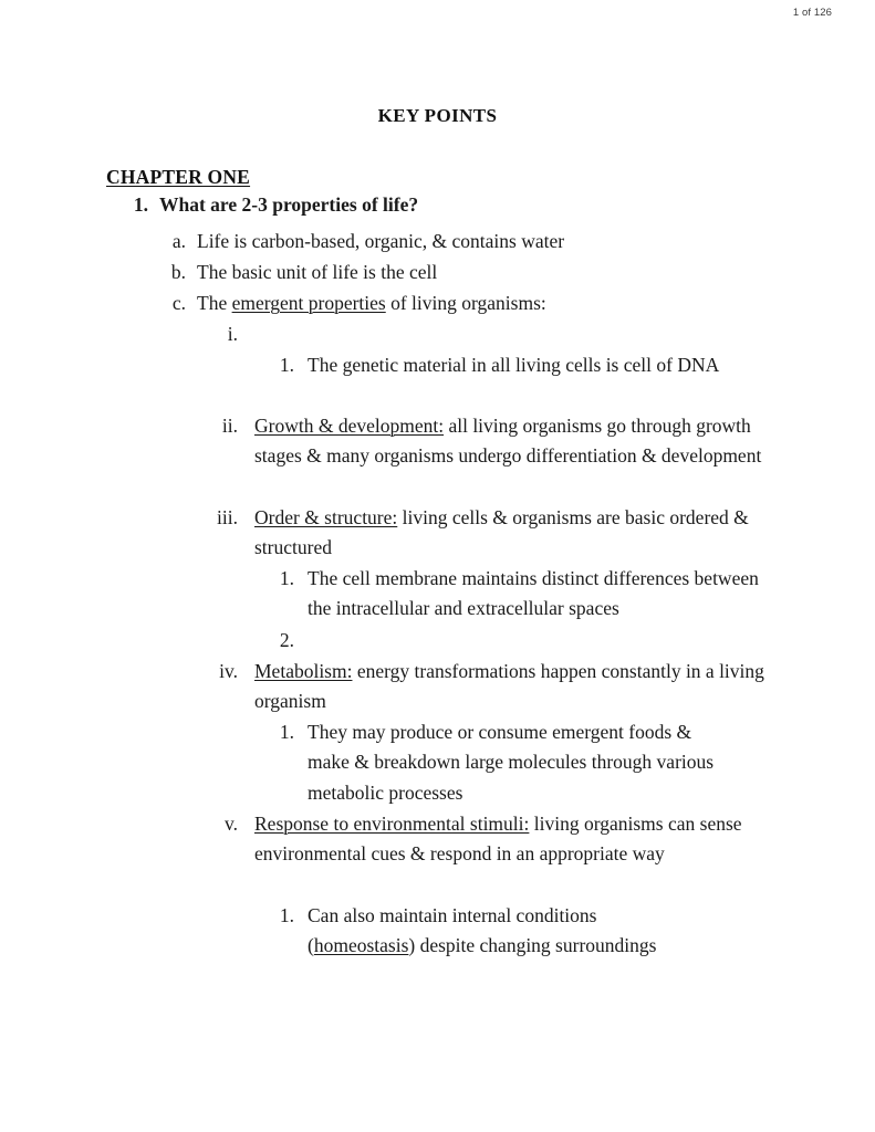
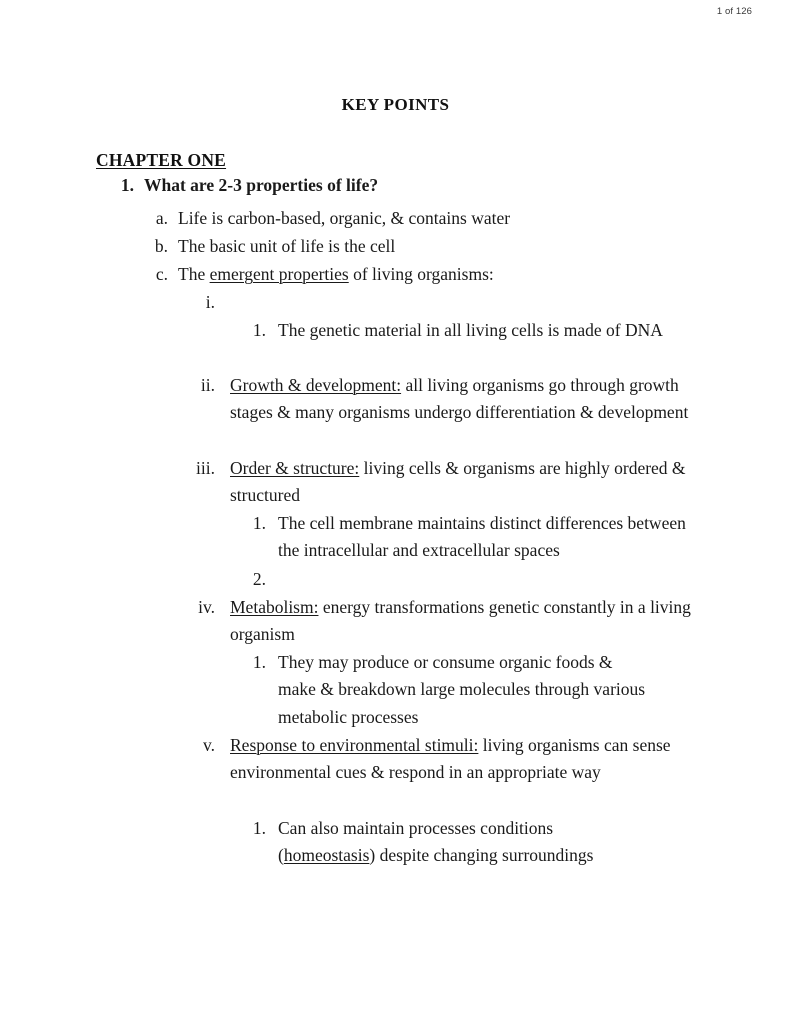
  1 of 126
  KEY POINTS
  CHAPTER ONE
  1.
  What are 2-3 properties of life?
  a.
  Life is carbon-based, organic, & contains water
  b.
  The basic unit of life is the cell
  c.
  The emergent properties of living organisms:
  i.
  1.
- The genetic material in all living cells is cell of DNA
+ The genetic material in all living cells is made of DNA
  ii.
  Growth & development: all living organisms go through growth stages & many organisms undergo differentiation & development
  iii.
- Order & structure: living cells & organisms are basic ordered & structured
+ Order & structure: living cells & organisms are highly ordered & structured
  1.
  The cell membrane maintains distinct differences between the intracellular and extracellular spaces
  2.
  iv.
- Metabolism: energy transformations happen constantly in a living organism
+ Metabolism: energy transformations genetic constantly in a living organism
  1.
- They may produce or consume emergent foods & make & breakdown large molecules through various metabolic processes
+ They may produce or consume organic foods & make & breakdown large molecules through various metabolic processes
  v.
  Response to environmental stimuli: living organisms can sense environmental cues & respond in an appropriate way
  1.
- Can also maintain internal conditions (homeostasis) despite changing surroundings
+ Can also maintain processes conditions (homeostasis) despite changing surroundings
